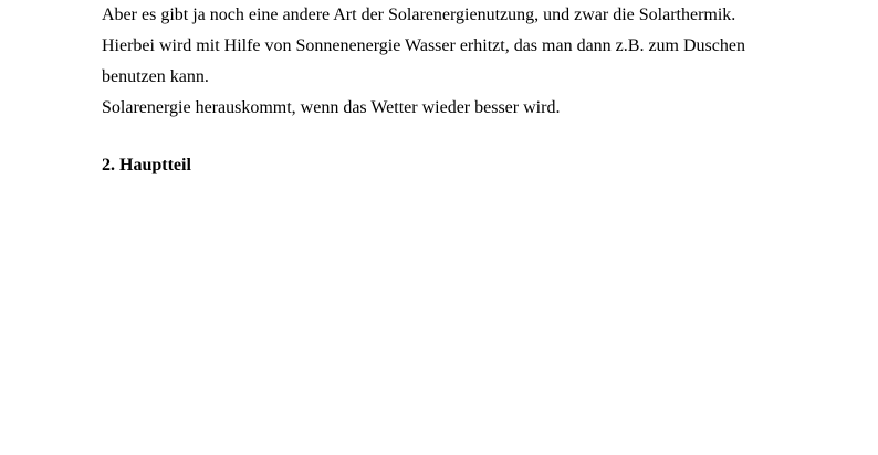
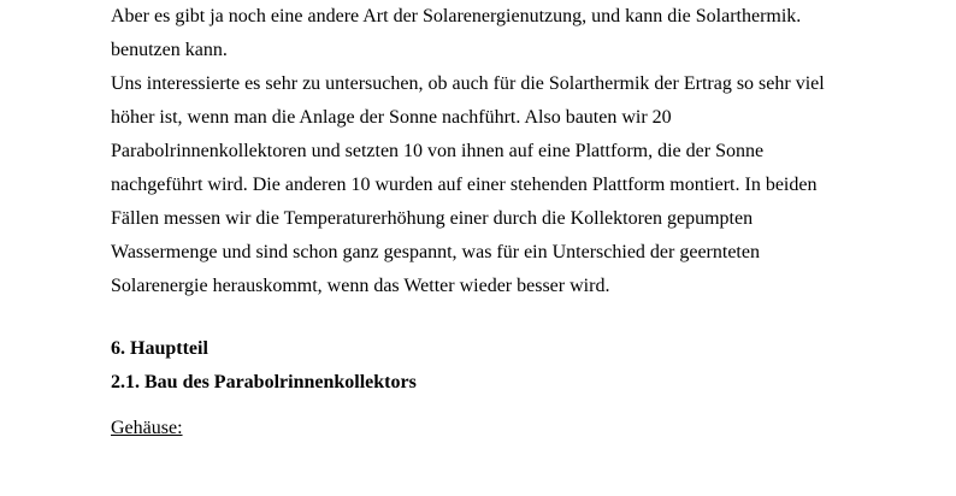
- Aber es gibt ja noch eine andere Art der Solarenergienutzung, und zwar die Solarthermik.
+ Aber es gibt ja noch eine andere Art der Solarenergienutzung, und kann die Solarthermik.
- Hierbei wird mit Hilfe von Sonnenenergie Wasser erhitzt, das man dann z.B. zum Duschen
  benutzen kann.
+ Uns interessierte es sehr zu untersuchen, ob auch für die Solarthermik der Ertrag so sehr viel
+ höher ist, wenn man die Anlage der Sonne nachführt. Also bauten wir 20
+ Parabolrinnenkollektoren und setzten 10 von ihnen auf eine Plattform, die der Sonne
+ nachgeführt wird. Die anderen 10 wurden auf einer stehenden Plattform montiert. In beiden
+ Fällen messen wir die Temperaturerhöhung einer durch die Kollektoren gepumpten
+ Wassermenge und sind schon ganz gespannt, was für ein Unterschied der geernteten
  Solarenergie herauskommt, wenn das Wetter wieder besser wird.
- 2. Hauptteil
+ 6. Hauptteil
+ 2.1. Bau des Parabolrinnenkollektors
+ Gehäuse:
